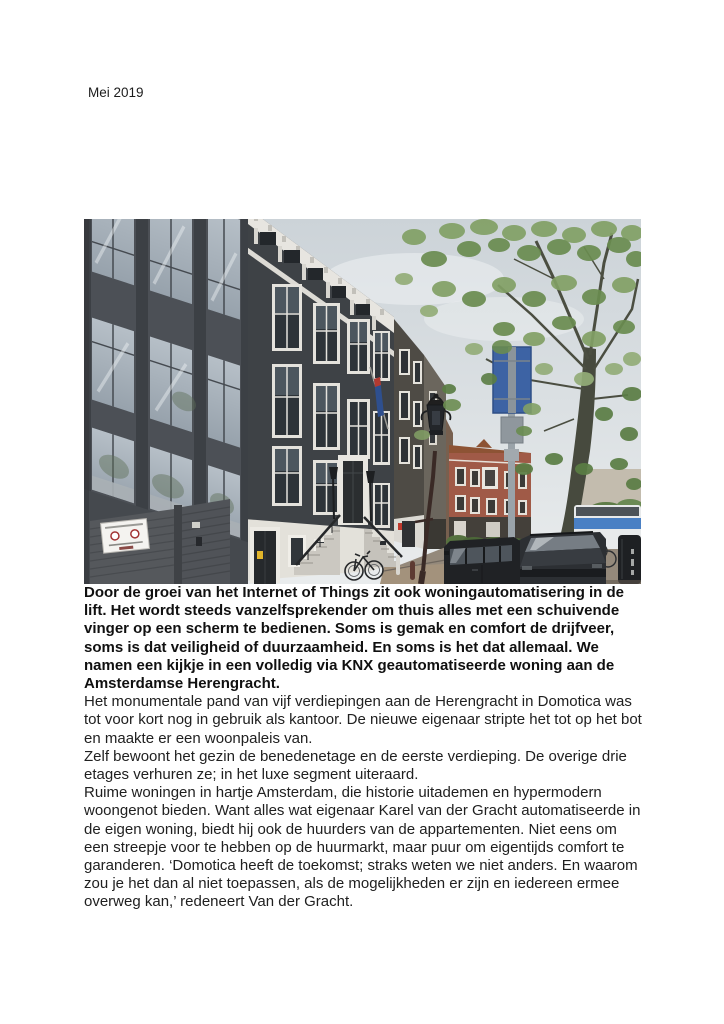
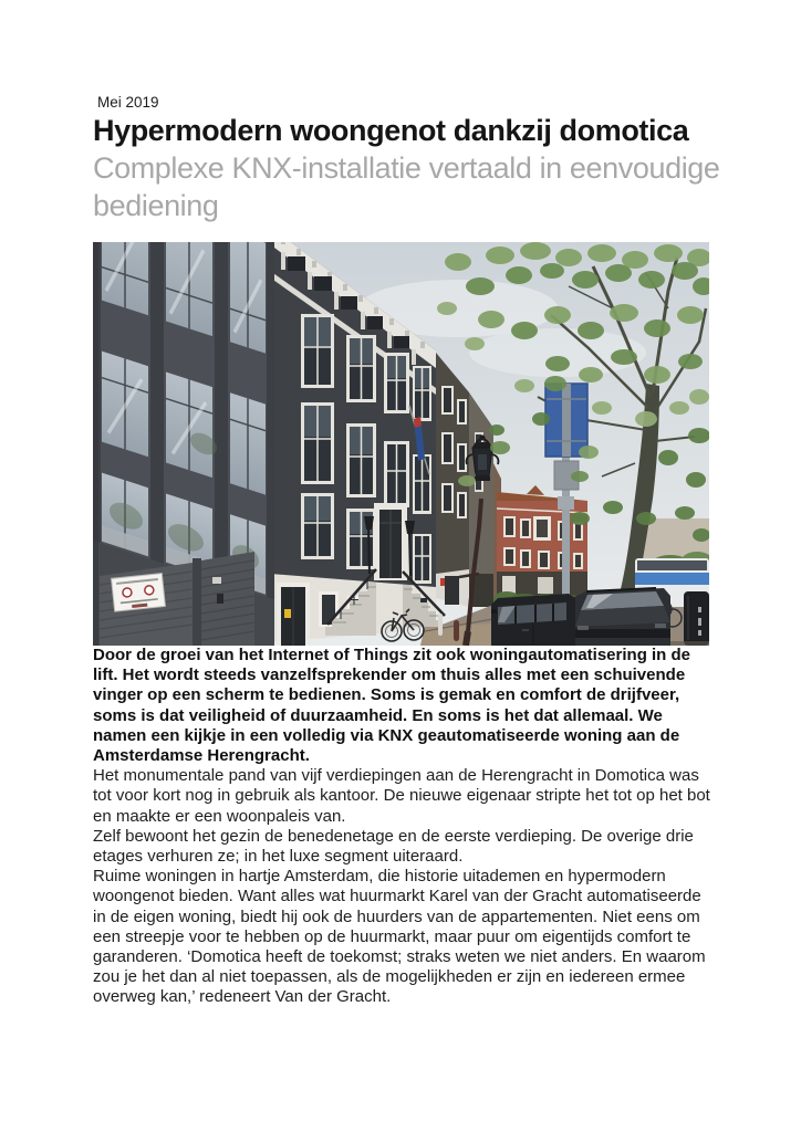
  Mei 2019
+ Hypermodern woongenot dankzij domotica Complexe KNX-installatie vertaald in eenvoudige bediening
  Door de groei van het Internet of Things zit ook woningautomatisering in de lift. Het wordt steeds vanzelfsprekender om thuis alles met een schuivende vinger op een scherm te bedienen. Soms is gemak en comfort de drijfveer, soms is dat veiligheid of duurzaamheid. En soms is het dat allemaal. We namen een kijkje in een volledig via KNX geautomatiseerde woning aan de Amsterdamse Herengracht.
  Het monumentale pand van vijf verdiepingen aan de Herengracht in Domotica was tot voor kort nog in gebruik als kantoor. De nieuwe eigenaar stripte het tot op het bot en maakte er een woonpaleis van.
  Zelf bewoont het gezin de benedenetage en de eerste verdieping. De overige drie etages verhuren ze; in het luxe segment uiteraard.
- Ruime woningen in hartje Amsterdam, die historie uitademen en hypermodern woongenot bieden. Want alles wat eigenaar Karel van der Gracht automatiseerde in de eigen woning, biedt hij ook de huurders van de appartementen. Niet eens om een streepje voor te hebben op de huurmarkt, maar puur om eigentijds comfort te garanderen. ‘Domotica heeft de toekomst; straks weten we niet anders. En waarom zou je het dan al niet toepassen, als de mogelijkheden er zijn en iedereen ermee overweg kan,’ redeneert Van der Gracht.
+ Ruime woningen in hartje Amsterdam, die historie uitademen en hypermodern woongenot bieden. Want alles wat huurmarkt Karel van der Gracht automatiseerde in de eigen woning, biedt hij ook de huurders van de appartementen. Niet eens om een streepje voor te hebben op de huurmarkt, maar puur om eigentijds comfort te garanderen. ‘Domotica heeft de toekomst; straks weten we niet anders. En waarom zou je het dan al niet toepassen, als de mogelijkheden er zijn en iedereen ermee overweg kan,’ redeneert Van der Gracht.
